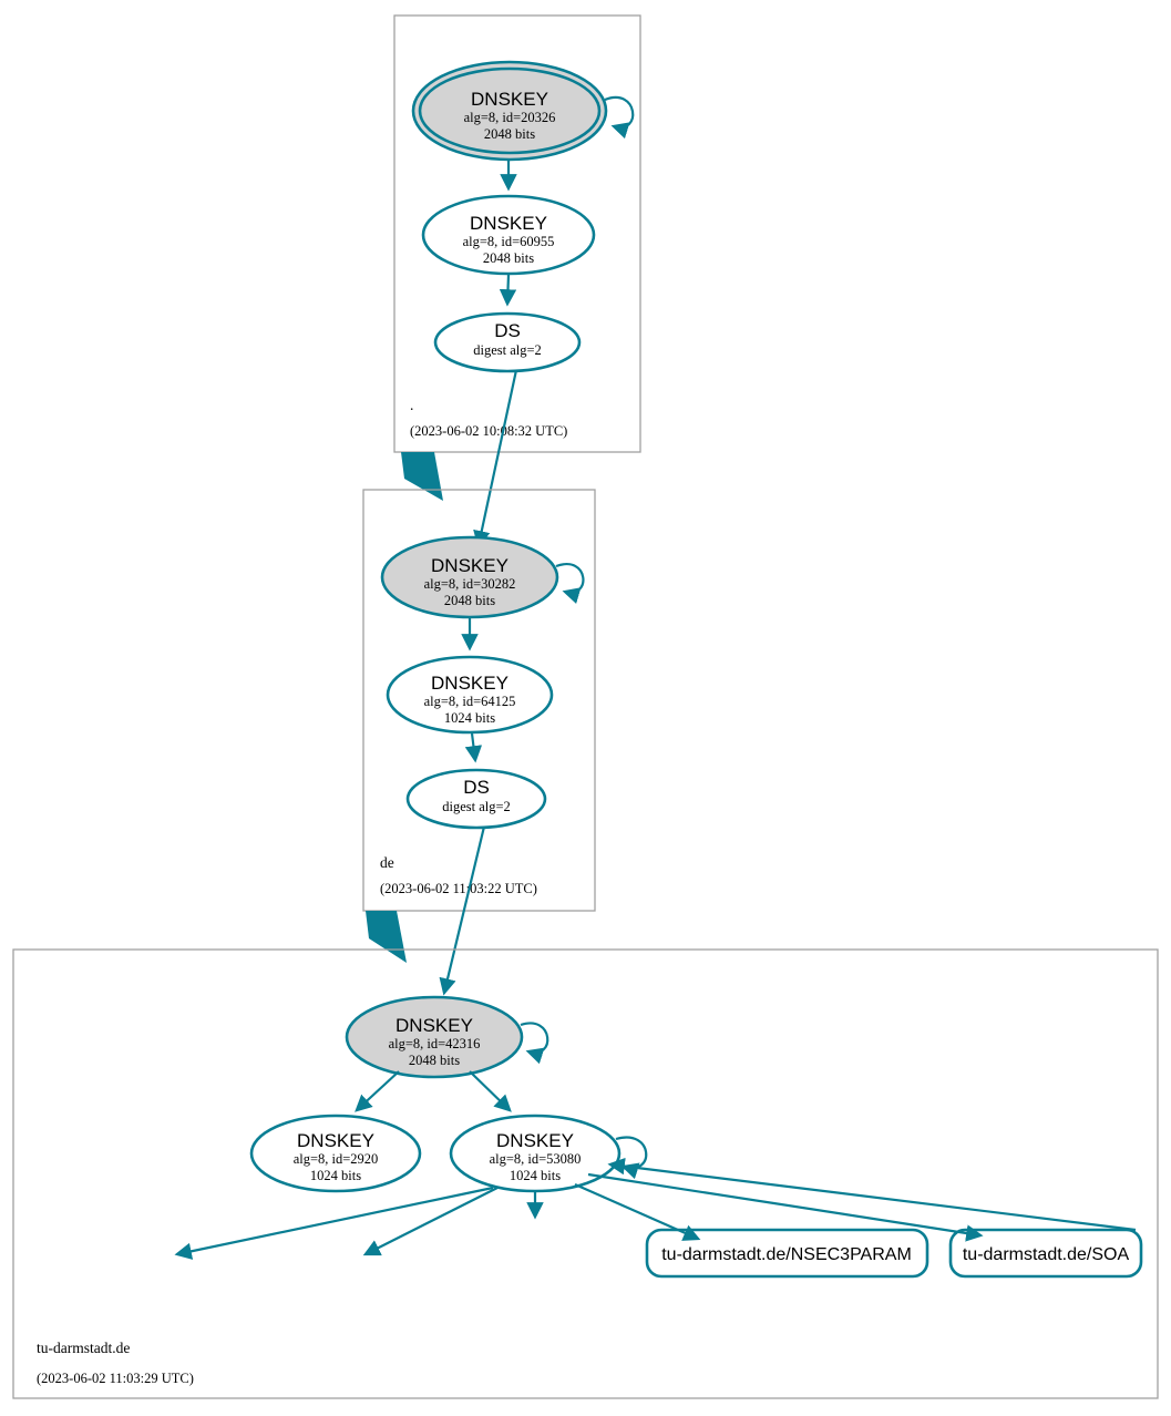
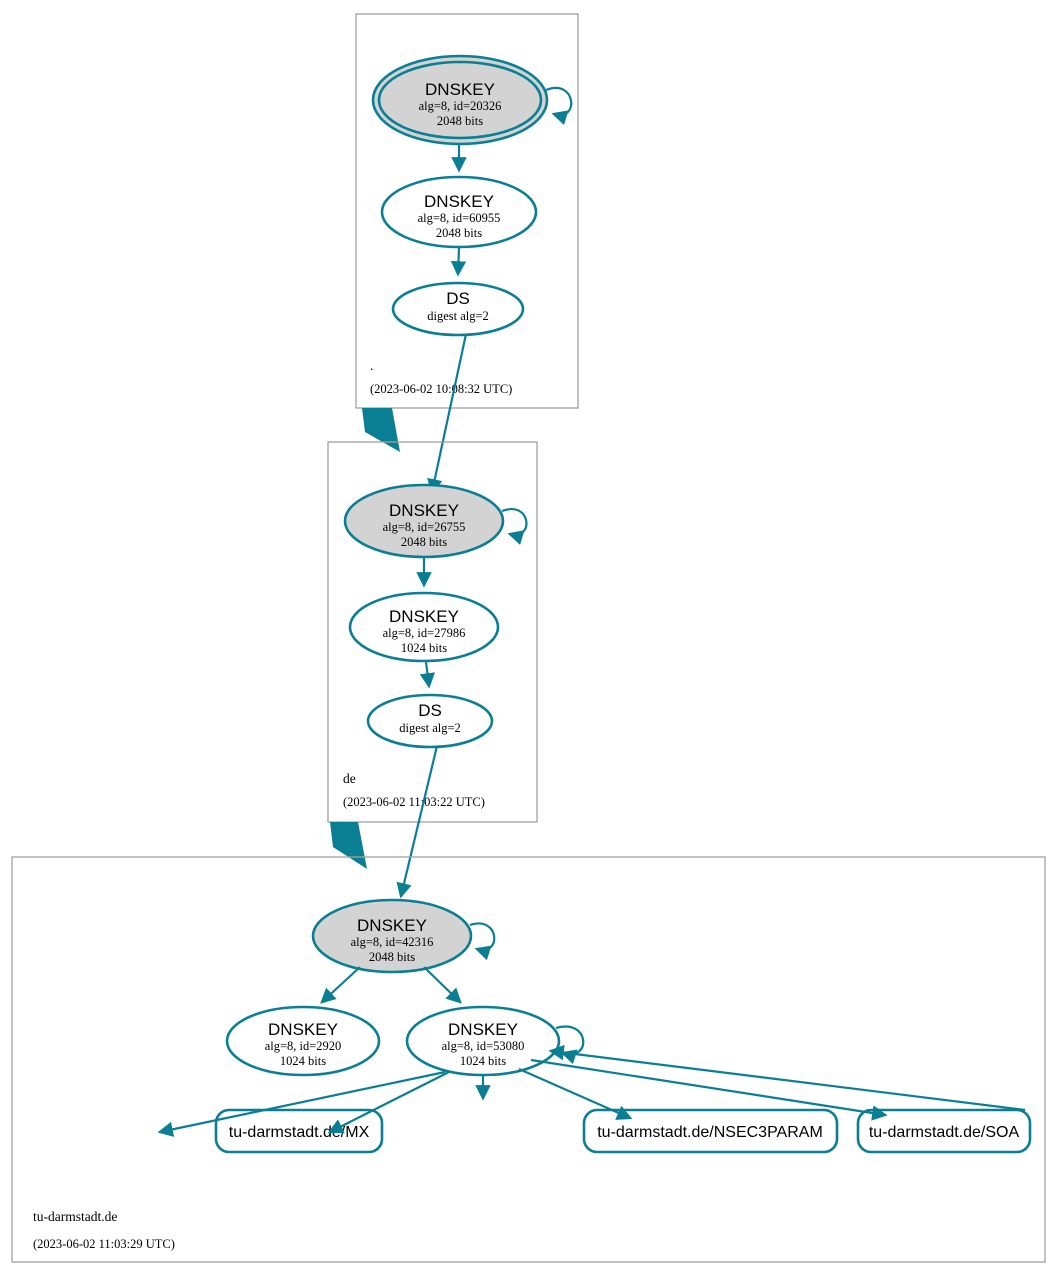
  DNSKEY
  alg=8, id=20326
  2048 bits
  DNSKEY
  alg=8, id=60955
  2048 bits
  DS
  digest alg=2
  .
  (2023-06-02 10:8:32 UTC)
  DNSKEY
- alg=8, id=30282
+ alg=8, id=26755
  2048 bits
  DNSKEY
- alg=8, id=64125
+ alg=8, id=27986
  1024 bits
  DS
  digest alg=2
  de
  (2023-06-02 11:03:22 UTC)
  DNSKEY
  alg=8, id=42316
  2048 bits
  DNSKEY
  alg=8, id=2920
  1024 bits
  DNSKEY
  alg=8, id=53080
  1024 bits
+ tu-darmstadt.de/MX
  tu-darmstadt.de/NSEC3PARAM
  tu-darmstadt.de/SOA
  tu-darmstadt.de
  (2023-06-02 11:03:29 UTC)
